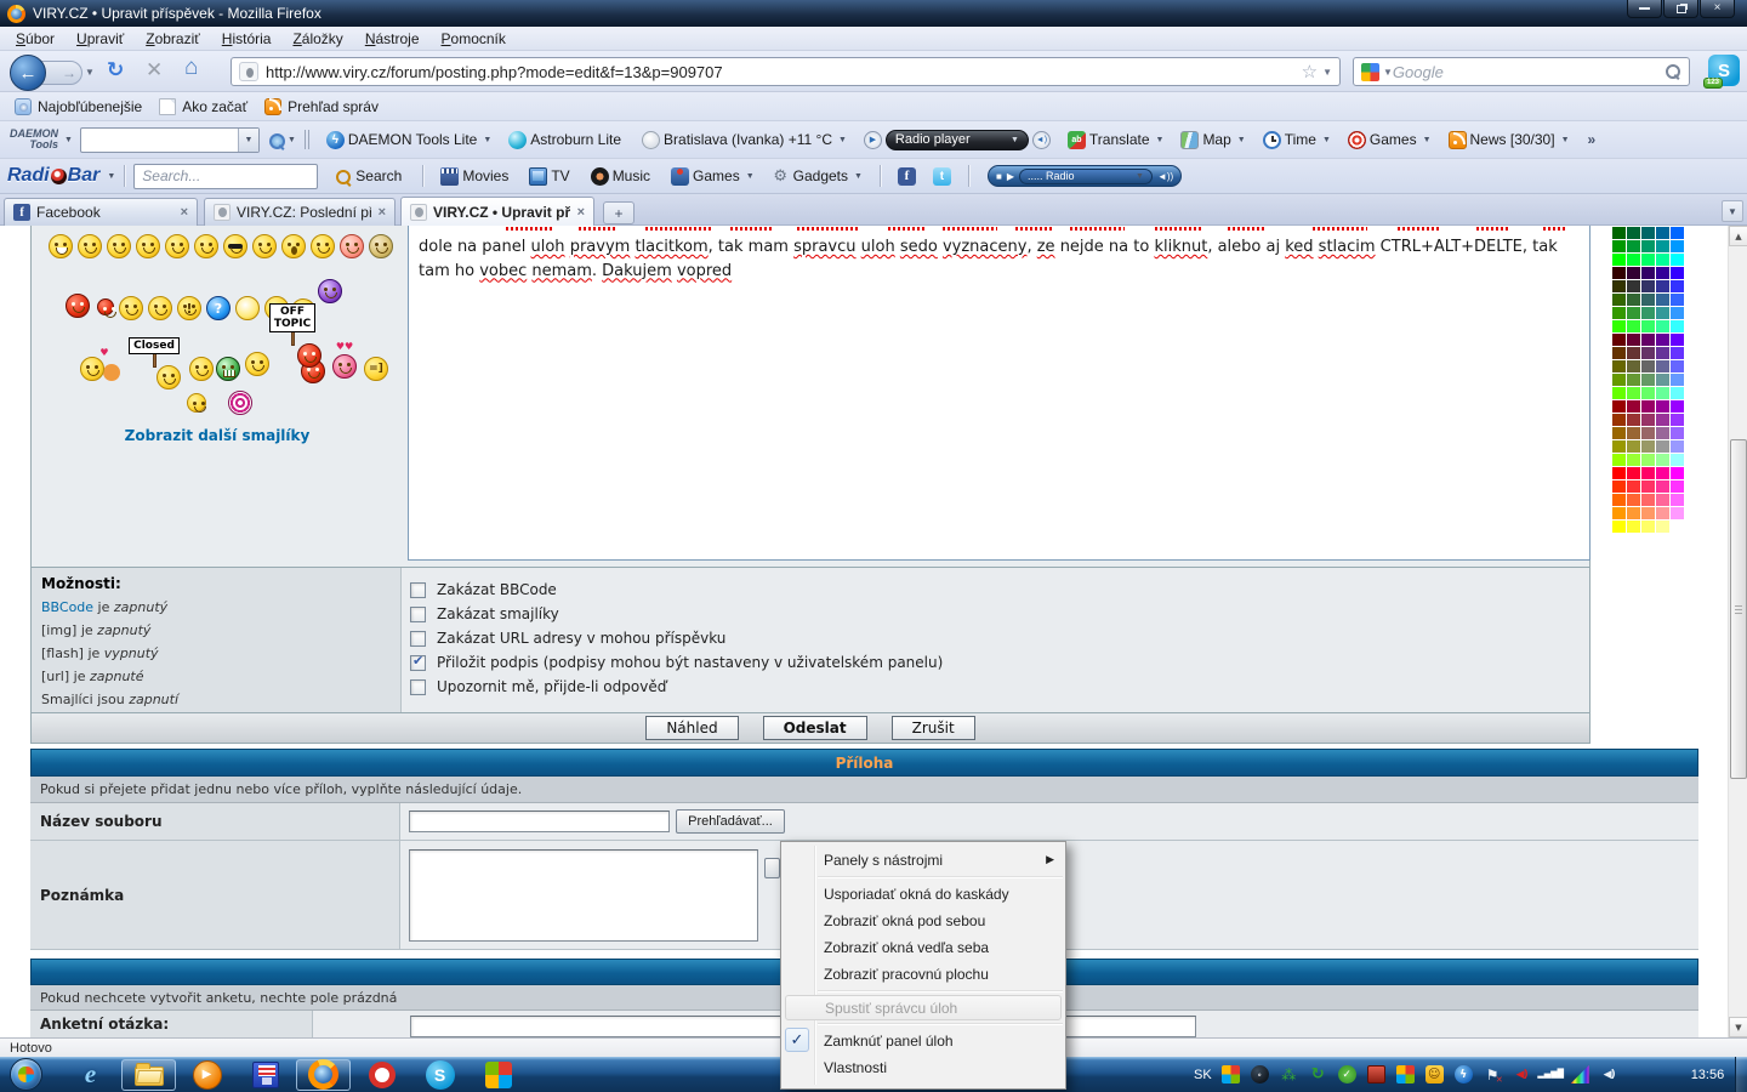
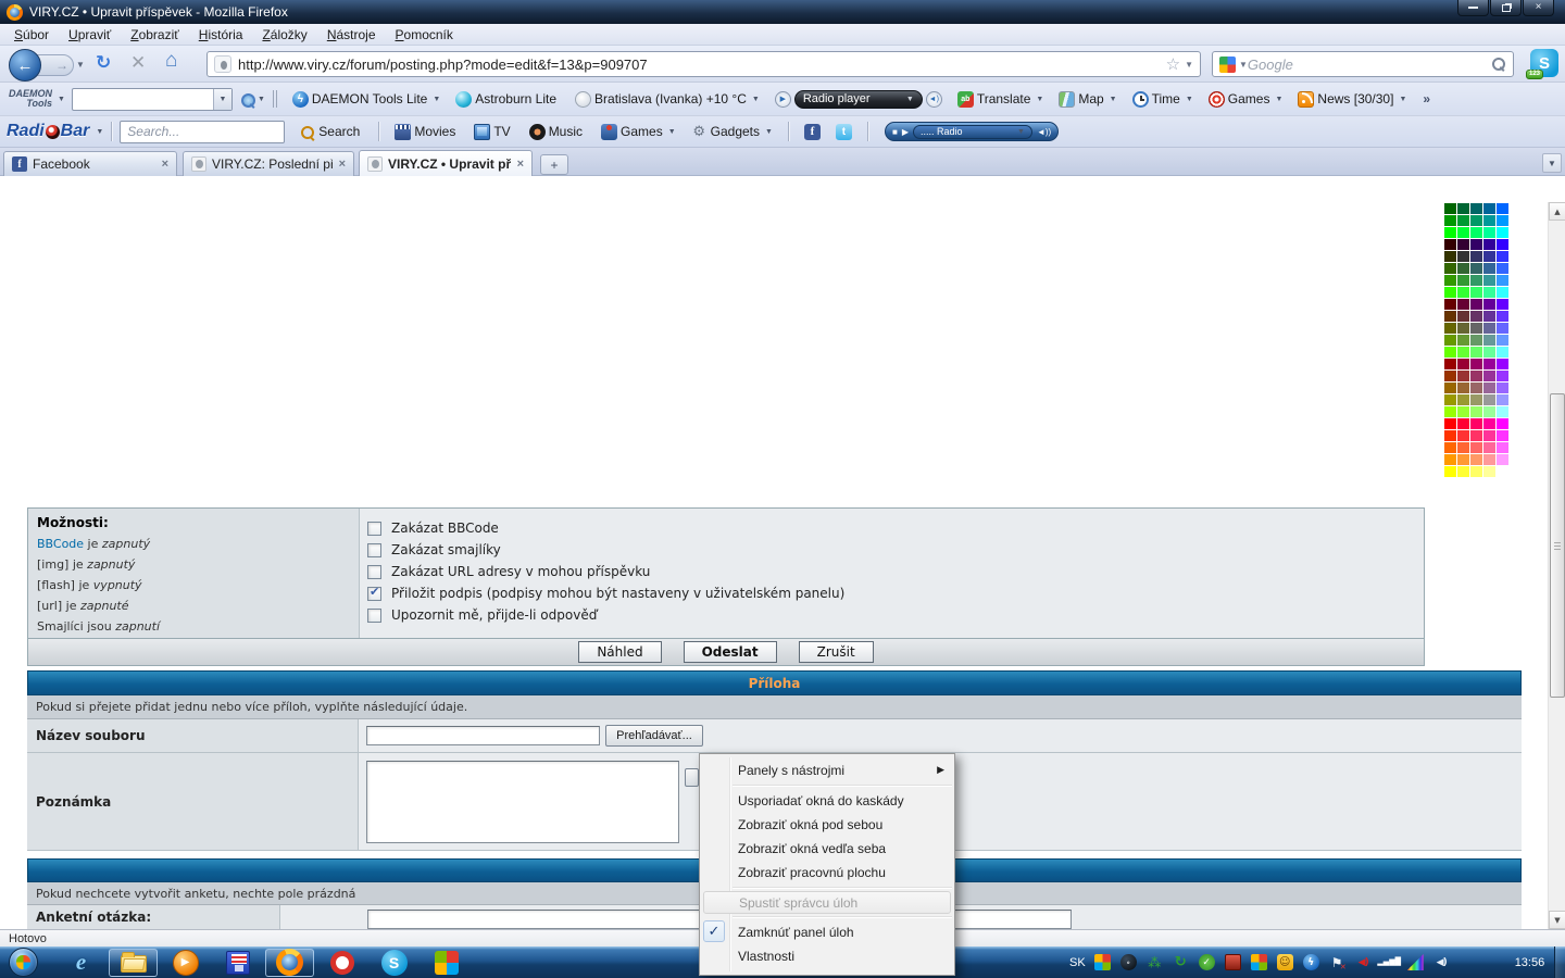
  VIRY.CZ • Upravit příspěvek - Mozilla Firefox
  ×
  Súbor
  Upraviť
  Zobraziť
  História
  Záložky
  Nástroje
  Pomocník
  →
  ←
  ▼
  ↻
  ✕
  ⌂
  http://www.viry.cz/forum/posting.php?mode=edit&f=13&p=909707
  ☆
  ▼
  ▼
  Google
  S
- Najobľúbenejšie
- Ako začať
- Prehľad správ
  DAEMON
  Tools
  DAEMON Tools Lite
  Astroburn Lite
- Bratislava (Ivanka) +11 °C
+ Bratislava (Ivanka) +10 °C
  Radio player
  Translate
  Map
  Time
  Games
  News [30/30]
  »
  Radi
  Bar
  Search...
  Search
  Movies
  TV
  Music
  Games
  Gadgets
  ■
  ▶
  ..... Radio
  ◄))
  +
  ▼
  f
  Facebook
  ×
  ×
  VIRY.CZ • Upravit př
  ×
- !
- ?
- ♥
- ♥♥
- =]
- Closed
- OFF
- TOPIC
- Zobrazit další smajlíky
- dole na panel uloh pravym tlacitkom, tak mam spravcu uloh sedo vyznaceny, ze nejde na to kliknut, alebo aj ked stlacim CTRL+ALT+DELTE, tak tam ho vobec nemam. Dakujem vopred
  Možnosti:
  BBCode je zapnutý
  [img] je zapnutý
  [flash] je vypnutý
  [url] je zapnuté
  Smajlíci jsou zapnutí
  Zakázat BBCode
  Zakázat smajlíky
  Zakázat URL adresy v mohou příspěvku
  Přiložit podpis (podpisy mohou být nastaveny v uživatelském panelu)
  Upozornit mě, přijde-li odpověď
  Náhled
  Odeslat
  Zrušit
  Příloha
  Pokud si přejete přidat jednu nebo více příloh, vyplňte následující údaje.
  Název souboru
  Prehľadávať...
  Poznámka
  Pokud nechcete vytvořit anketu, nechte pole prázdná
  Anketní otázka:
  ▲
  ▼
  Hotovo
  e
  ▶
  S
  SK
  ∘
  ⁂
  ↻
  ✓
  ☺
  ϟ
  ⚑
  ◀)
  ▂▄▆█
  ◀)
  13:56
  Panely s nástrojmi
  ▶
  Usporiadať okná do kaskády
  Zobraziť okná pod sebou
  Zobraziť okná vedľa seba
  Zobraziť pracovnú plochu
  Spustiť správcu úloh
  Zamknúť panel úloh
  ✓
  Vlastnosti
